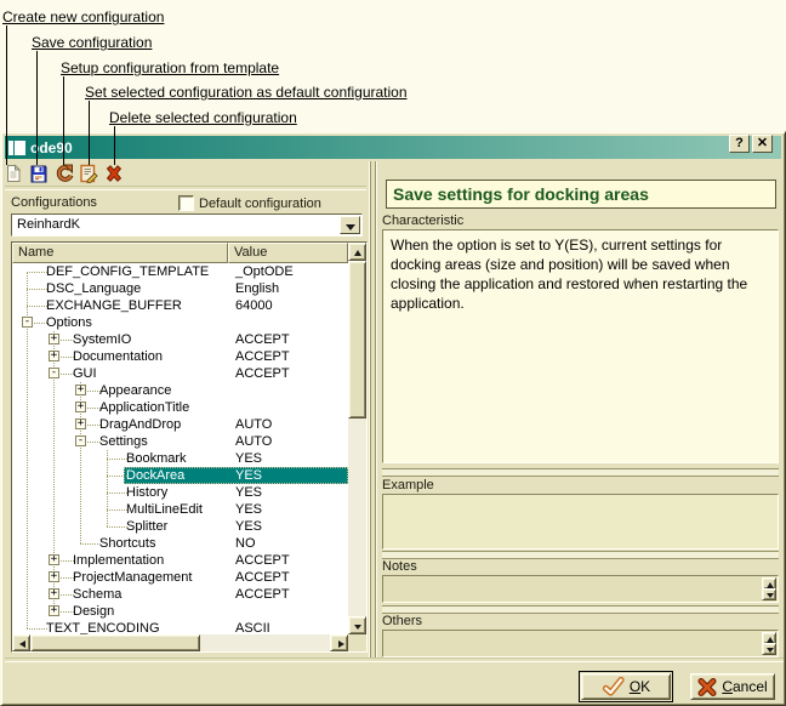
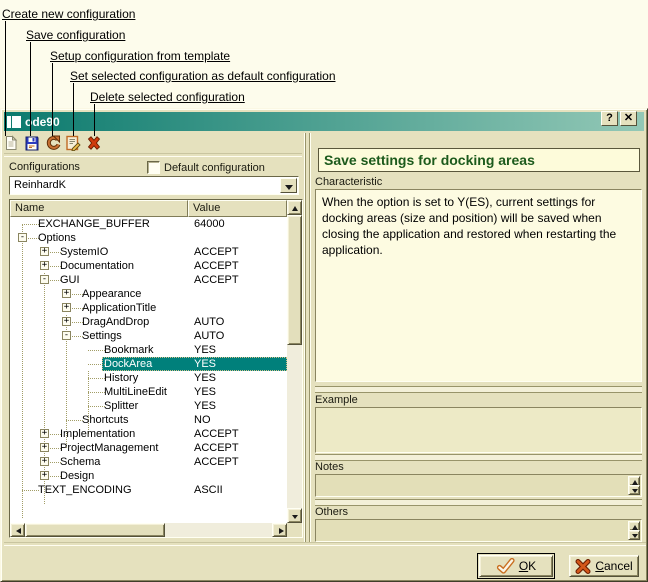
  Create new configuration
  Save configuration
  Setup configuration from template
  Set selected configuration as default configuration
  Delete selected configuration
  ode90
  ?
  ✕
  Configurations
  Default configuration
  ReinhardK
  Name
  Value
- DEF_CONFIG_TEMPLATE
- _OptODE
- DSC_Language
- English
  EXCHANGE_BUFFER
  64000
  -
  Options
  +
  SystemIO
  ACCEPT
  +
  Documentation
  ACCEPT
  -
  GUI
  ACCEPT
  +
  Appearance
  +
  ApplicationTitle
  +
  DragAndDrop
  AUTO
  -
  Settings
  AUTO
  Bookmark
  YES
  DockArea
  YES
  History
  YES
  MultiLineEdit
  YES
  Splitter
  YES
  Shortcuts
  NO
  +
  Implementation
  ACCEPT
  +
  ProjectManagement
  ACCEPT
  +
  Schema
  ACCEPT
  +
  Design
  TEXT_ENCODING
  ASCII
  Save settings for docking areas
  Characteristic
  When the option is set to Y(ES), current settings for docking areas (size and position) will be saved when closing the application and restored when restarting the application.
  Example
  Notes
  Others
  OK
  Cancel
